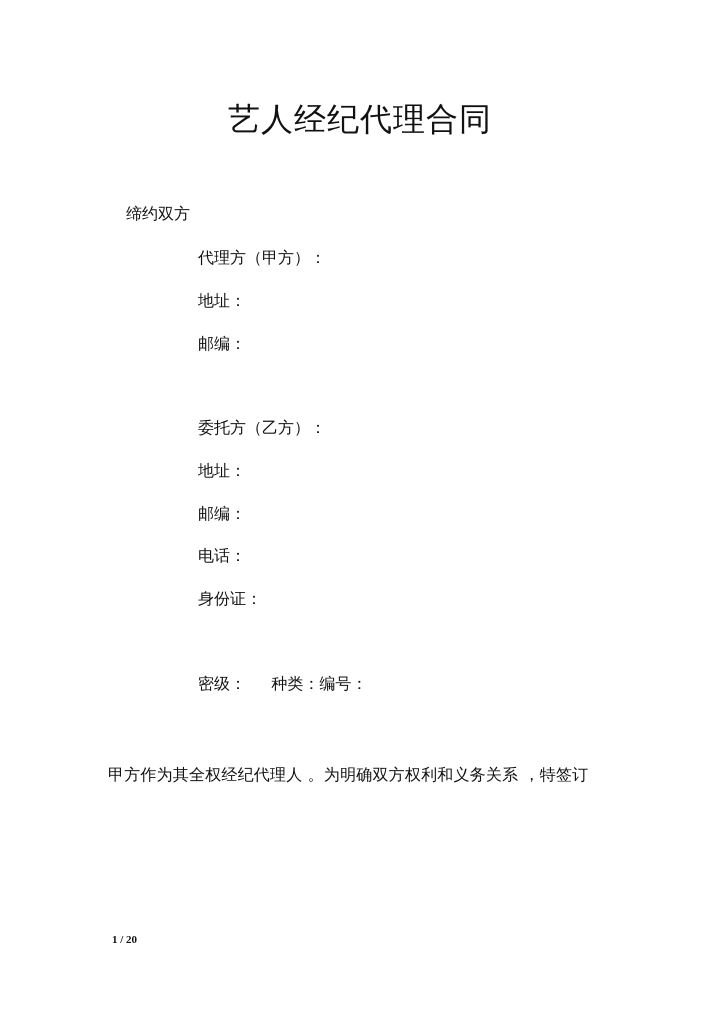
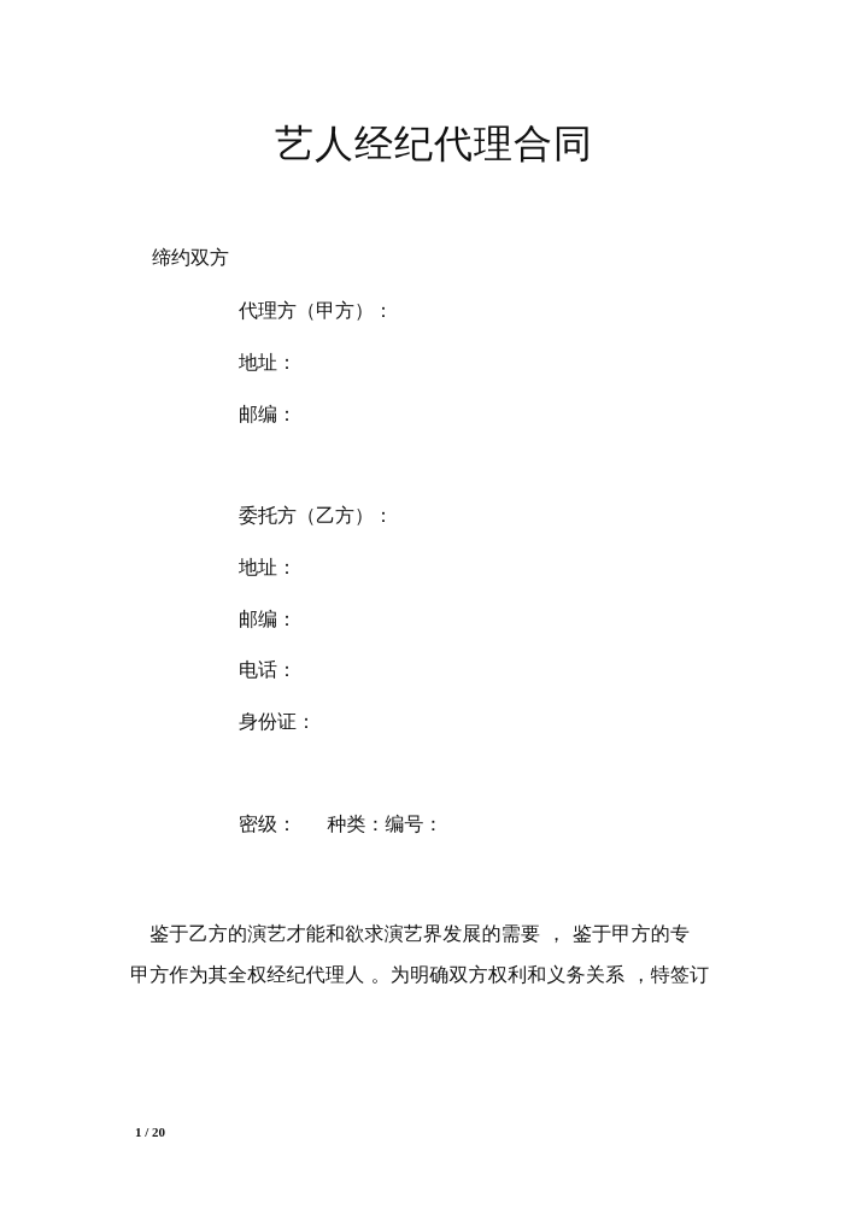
  艺人经纪代理合同
  缔约双方
  代理方（甲方）：
  地址：
  邮编：
  委托方（乙方）：
  地址：
  邮编：
  电话：
  身份证：
  密级： 种类：编号：
+ 鉴于乙方的演艺才能和欲求演艺界发展的需要 ， 鉴于甲方的专
  甲方作为其全权经纪代理人 。为明确双方权利和义务关系 ，特签订
  1 / 20
